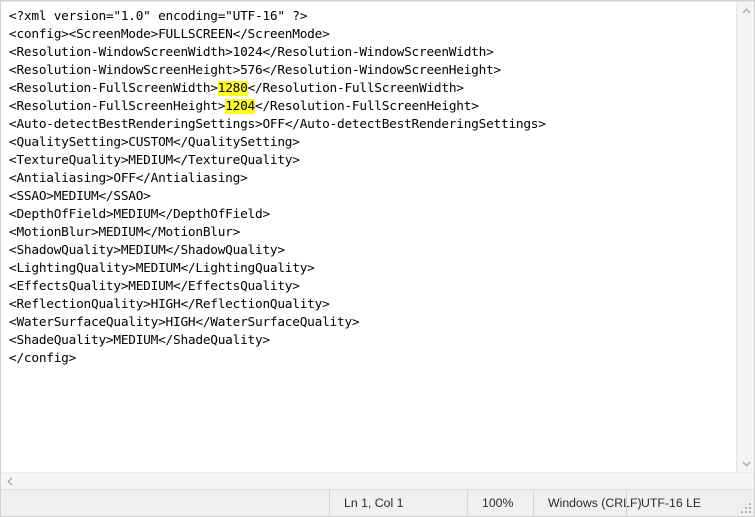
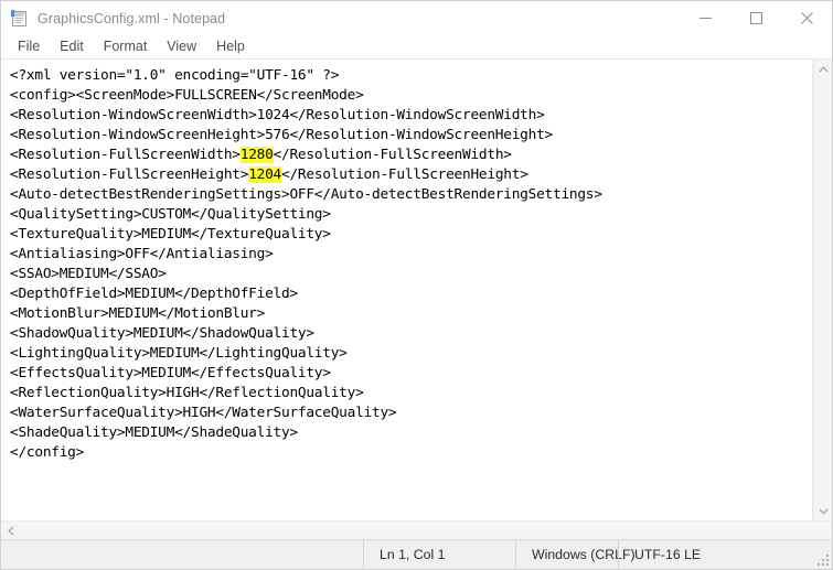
+ GraphicsConfig.xml - Notepad
+ File
+ Edit
+ Format
+ View
+ Help
  <?xml version="1.0" encoding="UTF-16" ?> <config><ScreenMode>FULLSCREEN</ScreenMode> <Resolution-WindowScreenWidth>1024</Resolution-WindowScreenWidth> <Resolution-WindowScreenHeight>576</Resolution-WindowScreenHeight> <Resolution-FullScreenWidth>1280</Resolution-FullScreenWidth> <Resolution-FullScreenHeight>1204</Resolution-FullScreenHeight> <Auto-detectBestRenderingSettings>OFF</Auto-detectBestRenderingSettings> <QualitySetting>CUSTOM</QualitySetting> <TextureQuality>MEDIUM</TextureQuality> <Antialiasing>OFF</Antialiasing> <SSAO>MEDIUM</SSAO> <DepthOfField>MEDIUM</DepthOfField> <MotionBlur>MEDIUM</MotionBlur> <ShadowQuality>MEDIUM</ShadowQuality> <LightingQuality>MEDIUM</LightingQuality> <EffectsQuality>MEDIUM</EffectsQuality> <ReflectionQuality>HIGH</ReflectionQuality> <WaterSurfaceQuality>HIGH</WaterSurfaceQuality> <ShadeQuality>MEDIUM</ShadeQuality> </config>
  Ln 1, Col 1
- 100%
  Windows (CR
  UTF-16 LE
